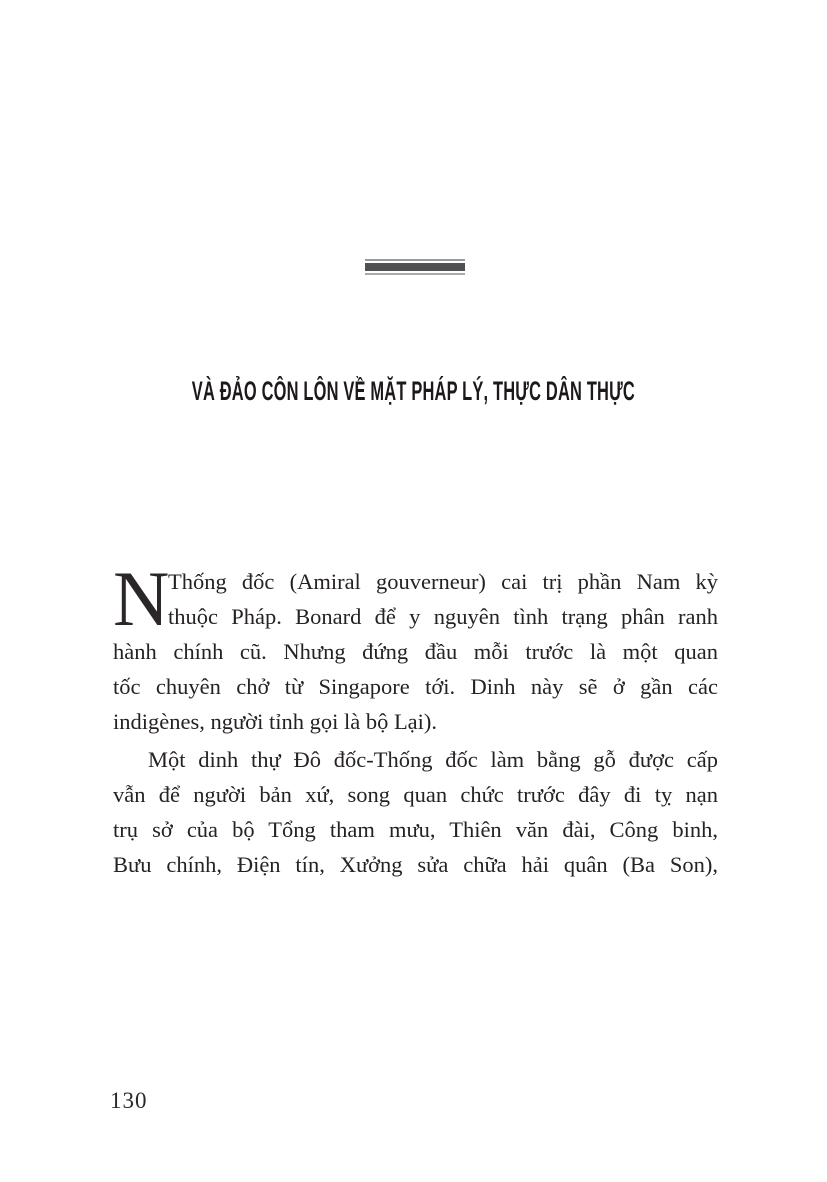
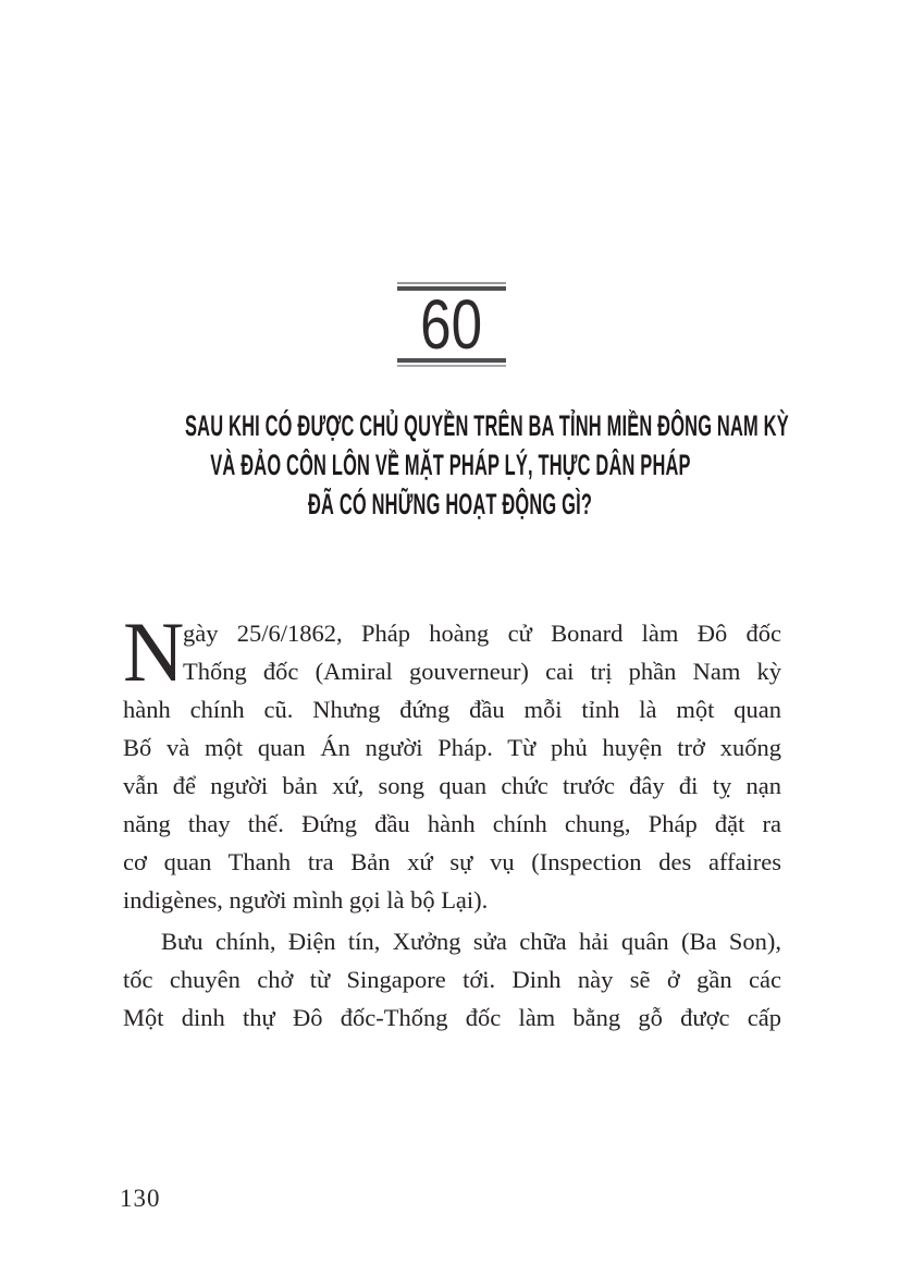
+ 60
+ SAU KHI CÓ ĐƯỢC CHỦ QUYỀN TRÊN BA TỈNH MIỀN ĐÔNG NAM KỲ
- VÀ ĐẢO CÔN LÔN VỀ MẶT PHÁP LÝ, THỰC DÂN THỰC
+ VÀ ĐẢO CÔN LÔN VỀ MẶT PHÁP LÝ, THỰC DÂN PHÁP
+ ĐÃ CÓ NHỮNG HOẠT ĐỘNG GÌ?
  N
+ gày 25/6/1862, Pháp hoàng cử Bonard làm Đô đốc
  Thống đốc (Amiral gouverneur) cai trị phần Nam kỳ
- thuộc Pháp. Bonard để y nguyên tình trạng phân ranh
- hành chính cũ. Nhưng đứng đầu mỗi trước là một quan
+ hành chính cũ. Nhưng đứng đầu mỗi tỉnh là một quan
+ Bố và một quan Án người Pháp. Từ phủ huyện trở xuống
- tốc chuyên chở từ Singapore tới. Dinh này sẽ ở gần các
+ vẫn để người bản xứ, song quan chức trước đây đi tỵ nạn
+ năng thay thế. Đứng đầu hành chính chung, Pháp đặt ra
+ cơ quan Thanh tra Bản xứ sự vụ (Inspection des affaires
- indigènes, người tỉnh gọi là bộ Lại).
+ indigènes, người mình gọi là bộ Lại).
- Một dinh thự Đô đốc-Thống đốc làm bằng gỗ được cấp
+ Bưu chính, Điện tín, Xưởng sửa chữa hải quân (Ba Son),
- vẫn để người bản xứ, song quan chức trước đây đi tỵ nạn
+ tốc chuyên chở từ Singapore tới. Dinh này sẽ ở gần các
- trụ sở của bộ Tổng tham mưu, Thiên văn đài, Công binh,
- Bưu chính, Điện tín, Xưởng sửa chữa hải quân (Ba Son),
+ Một dinh thự Đô đốc-Thống đốc làm bằng gỗ được cấp
  130
